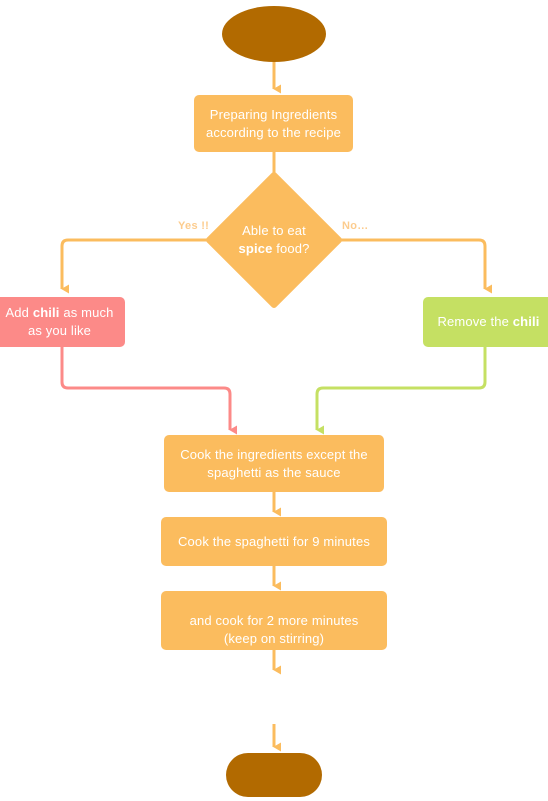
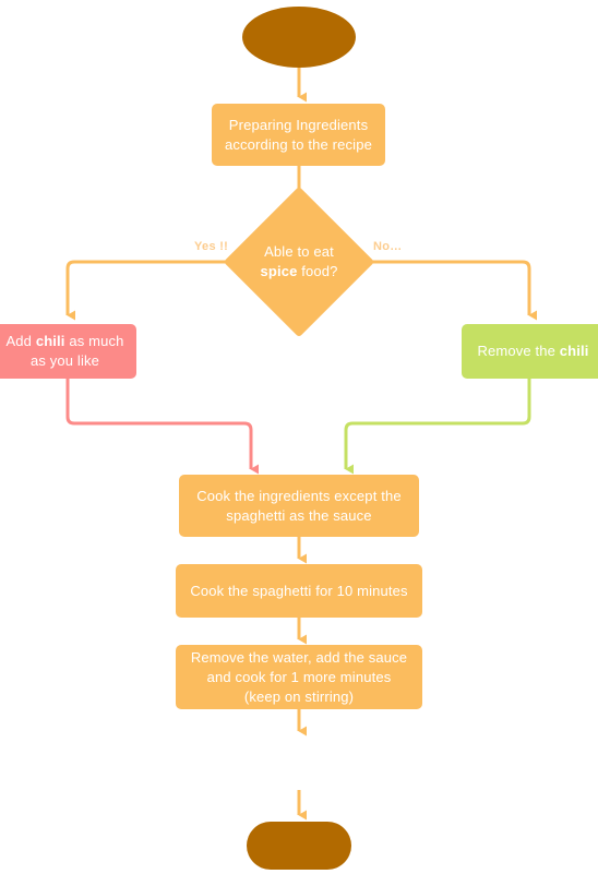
  Preparing Ingredients
  according to the recipe
  Able to eat
  spice food?
  Yes !!
  No…
  Add chili as much
  as you like
  Remove the chili
  Cook the ingredients except the
  spaghetti as the sauce
- Cook the spaghetti for 9 minutes
+ Cook the spaghetti for 10 minutes
+ Remove the water, add the sauce
- and cook for 2 more minutes
+ and cook for 1 more minutes
  (keep on stirring)
